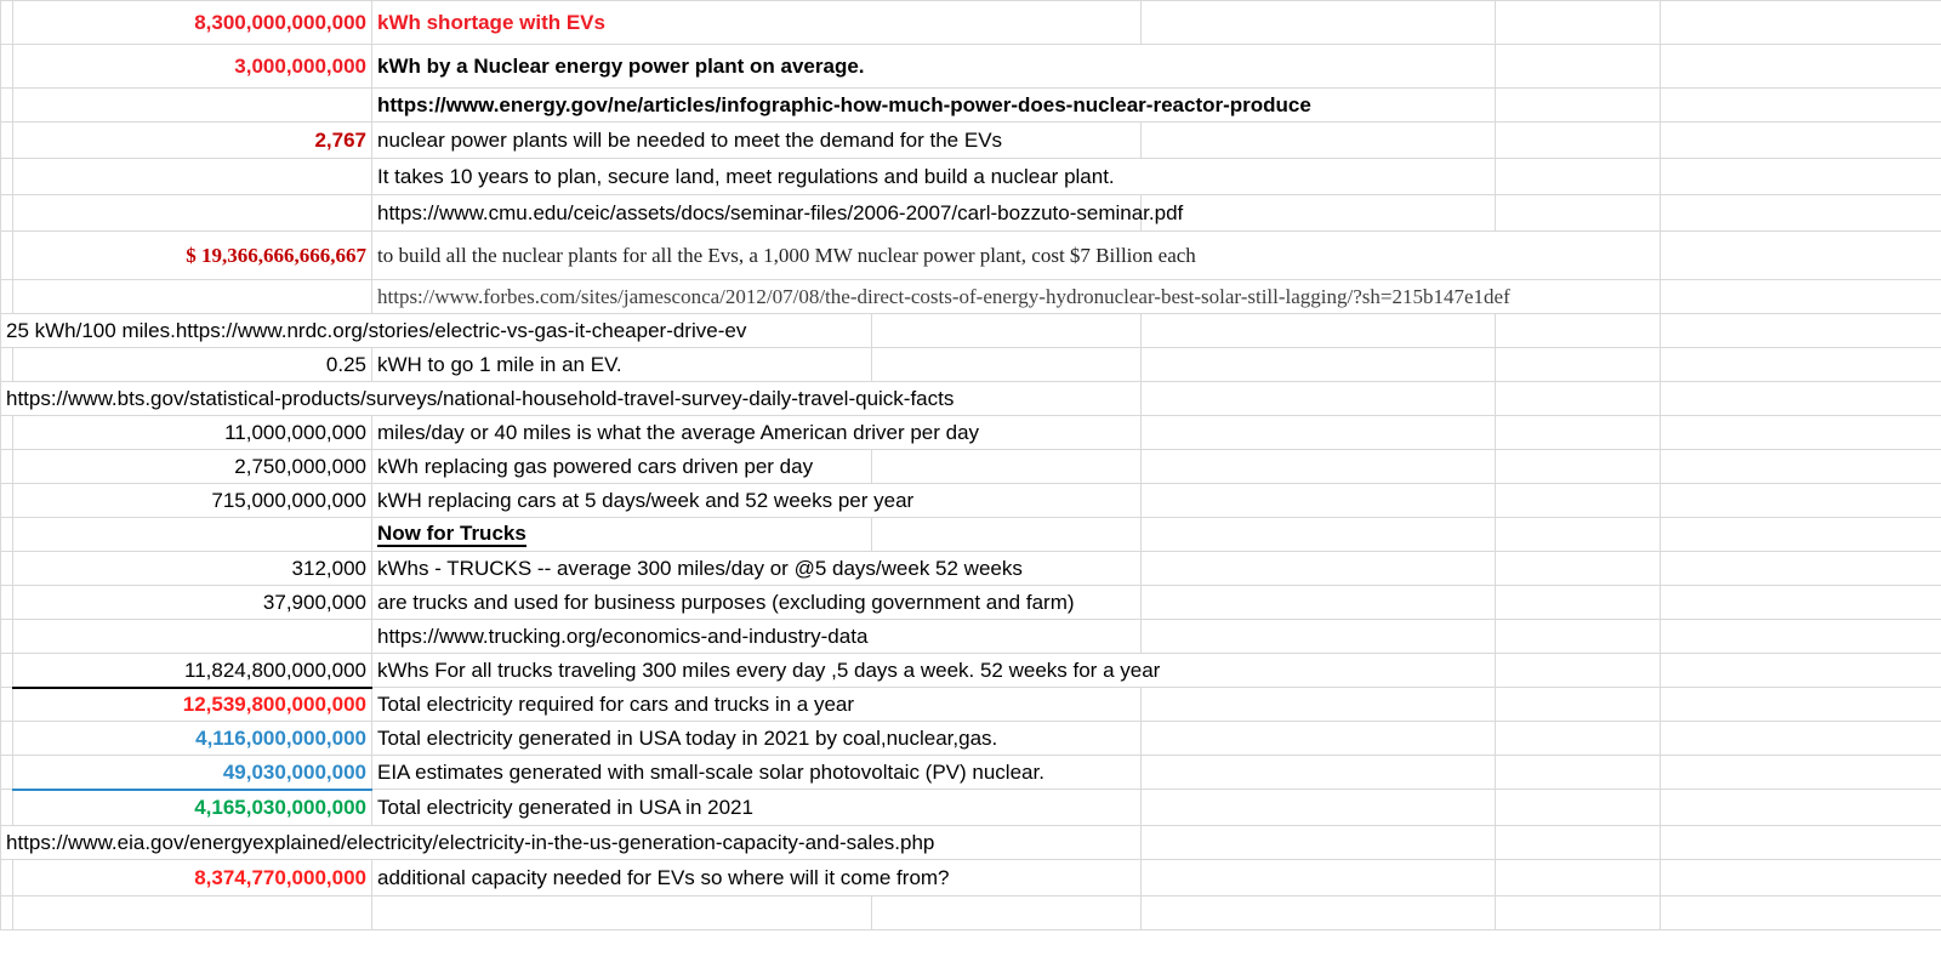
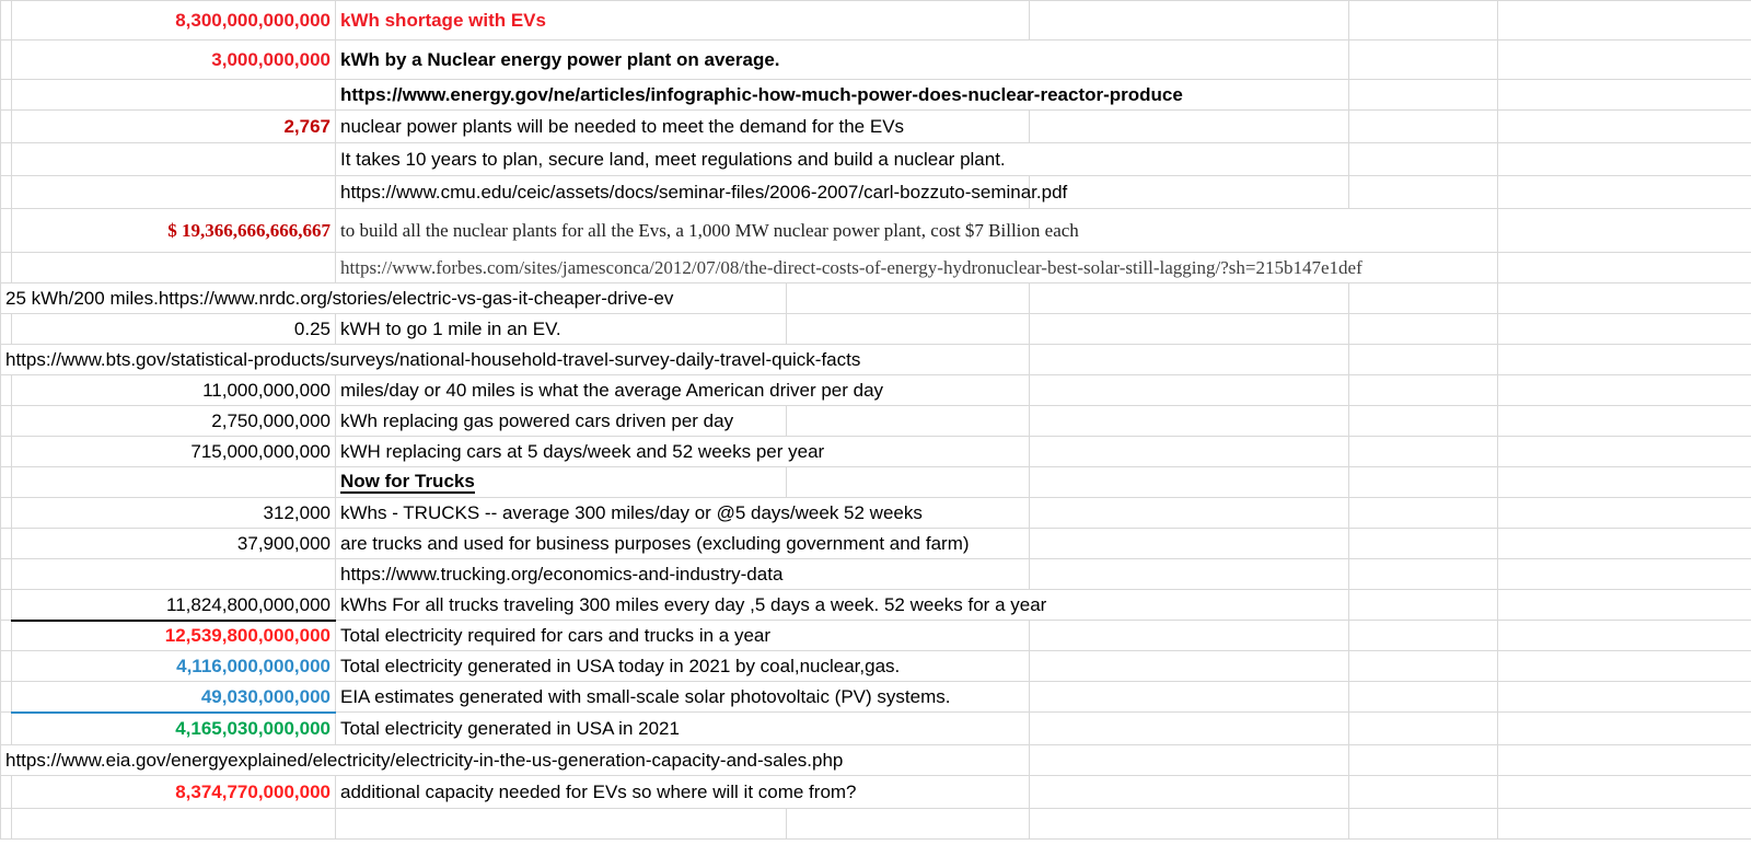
  	8,300,000,000,000	kWh shortage with EVs
  	3,000,000,000	kWh by a Nuclear energy power plant on average.
  		https://www.energy.gov/ne/articles/infographic-how-much-power-does-nuclear-reactor-produce
  	2,767	nuclear power plants will be needed to meet the demand for the EVs
  		It takes 10 years to plan, secure land, meet regulations and build a nuclear plant.
  		https://www.cmu.edu/ceic/assets/docs/seminar-files/2006-2007/carl-bozzuto-seminar.pdf
  	$ 19,366,666,666,667	to build all the nuclear plants for all the Evs, a 1,000 MW nuclear power plant, cost $7 Billion each
  		https://www.forbes.com/sites/jamesconca/2012/07/08/the-direct-costs-of-energy-hydronuclear-best-solar-still-lagging/?sh=215b147e1def
- 25 kWh/100 miles.https://www.nrdc.org/stories/electric-vs-gas-it-cheaper-drive-ev
+ 25 kWh/200 miles.https://www.nrdc.org/stories/electric-vs-gas-it-cheaper-drive-ev
  	0.25	kWH to go 1 mile in an EV.
  https://www.bts.gov/statistical-products/surveys/national-household-travel-survey-daily-travel-quick-facts
  	11,000,000,000	miles/day or 40 miles is what the average American driver per day
  	2,750,000,000	kWh replacing gas powered cars driven per day
  	715,000,000,000	kWH replacing cars at 5 days/week and 52 weeks per year
  		Now for Trucks
  	312,000	kWhs - TRUCKS -- average 300 miles/day or @5 days/week 52 weeks
  	37,900,000	are trucks and used for business purposes (excluding government and farm)
  		https://www.trucking.org/economics-and-industry-data
  	11,824,800,000,000	kWhs For all trucks traveling 300 miles every day ,5 days a week. 52 weeks for a year
  	12,539,800,000,000	Total electricity required for cars and trucks in a year
  	4,116,000,000,000	Total electricity generated in USA today in 2021 by coal,nuclear,gas.
- 	49,030,000,000	EIA estimates generated with small-scale solar photovoltaic (PV) nuclear.
+ 	49,030,000,000	EIA estimates generated with small-scale solar photovoltaic (PV) systems.
  	4,165,030,000,000	Total electricity generated in USA in 2021
  https://www.eia.gov/energyexplained/electricity/electricity-in-the-us-generation-capacity-and-sales.php
  	8,374,770,000,000	additional capacity needed for EVs so where will it come from?
